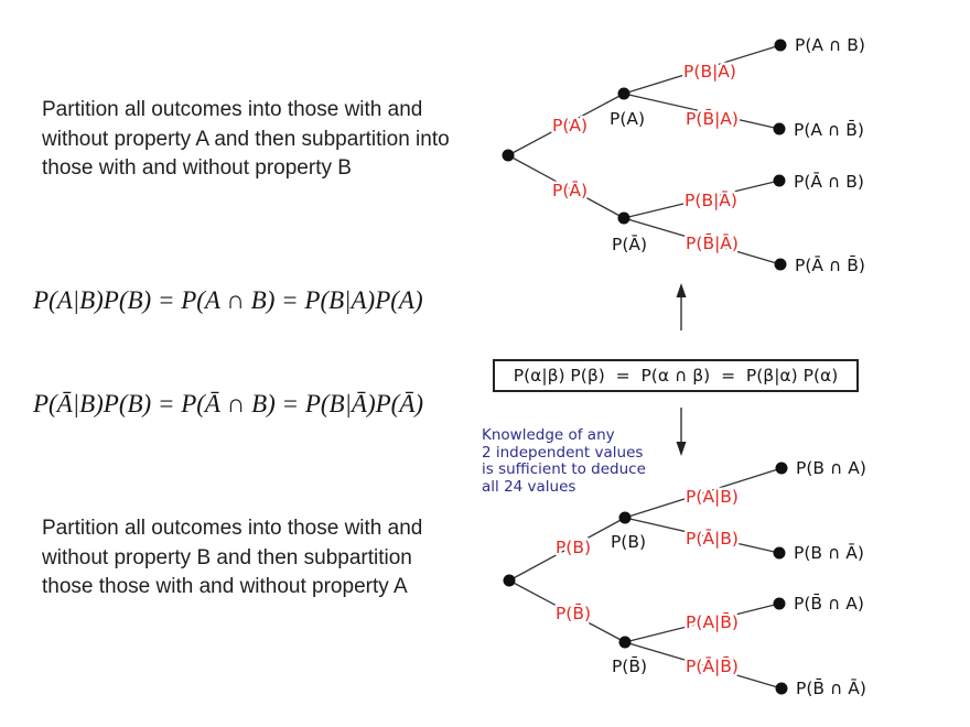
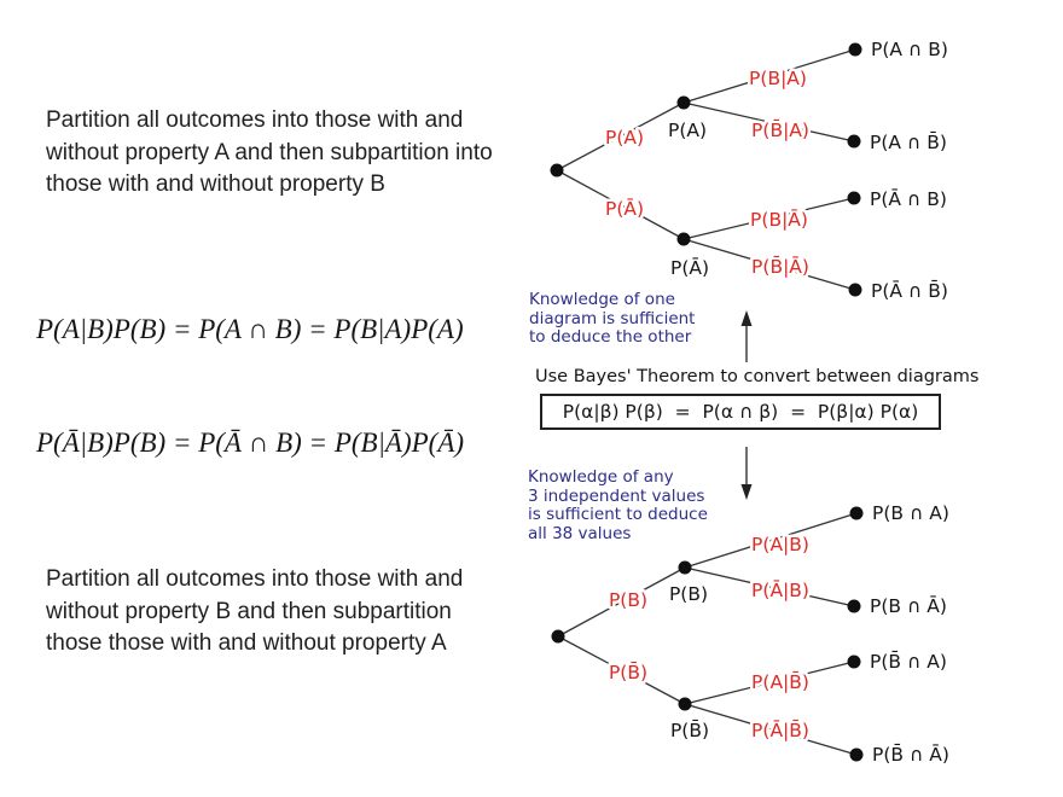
  Partition all outcomes into those with and without property A and then subpartition into those with and without property B
  P(A|B)P(B) = P(A ∩ B) = P(B|A)P(A)
  P(Ā|B)P(B) = P(Ā ∩ B) = P(B|Ā)P(Ā)
  Partition all outcomes into those with and without property B and then subpartition those those with and without property A
  P(A)
  P(Ā)
  P(A)
  P(Ā)
  P(B|A)
  P(B̄|A)
  P(B|Ā)
  P(B̄|Ā)
  P(A ∩ B)
  P(A ∩ B̄)
  P(Ā ∩ B)
  P(Ā ∩ B̄)
+ Knowledge of one
+ diagram is sufficient
+ to deduce the other
+ Use Bayes' Theorem to convert between diagrams
  P(α|β) P(β) = P(α ∩ β) = P(β|α) P(α)
  Knowledge of any
- 2 independent values
+ 3 independent values
  is sufficient to deduce
- all 24 values
+ all 38 values
  P(B)
  P(B̄)
  P(B)
  P(B̄)
  P(A|B)
  P(Ā|B)
  P(A|B̄)
  P(Ā|B̄)
  P(B ∩ A)
  P(B ∩ Ā)
  P(B̄ ∩ A)
  P(B̄ ∩ Ā)
